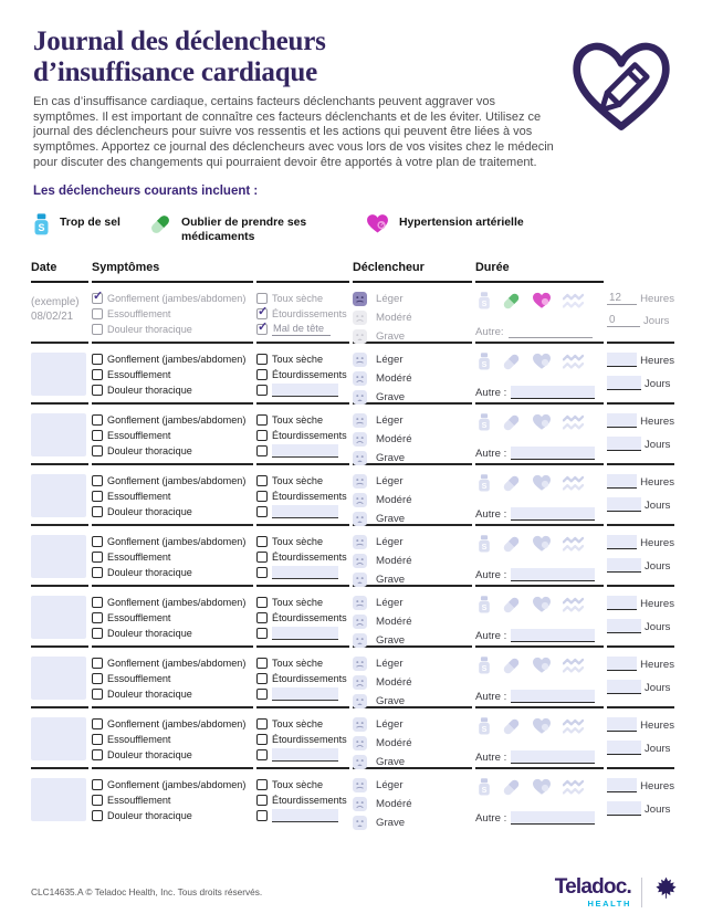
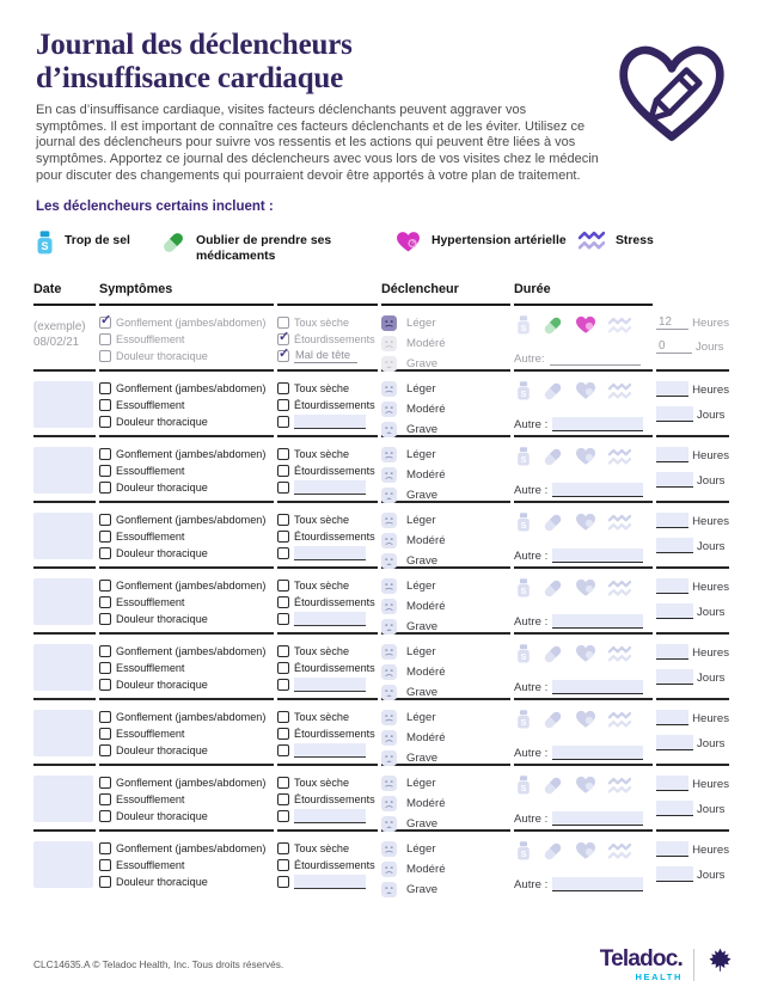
  Journal des déclencheurs
  d’insuffisance cardiaque
- En cas d’insuffisance cardiaque, certains facteurs déclenchants peuvent aggraver vos symptômes. Il est important de connaître ces facteurs déclenchants et de les éviter. Utilisez ce journal des déclencheurs pour suivre vos ressentis et les actions qui peuvent être liées à vos symptômes. Apportez ce journal des déclencheurs avec vous lors de vos visites chez le médecin pour discuter des changements qui pourraient devoir être apportés à votre plan de traitement.
+ En cas d’insuffisance cardiaque, visites facteurs déclenchants peuvent aggraver vos symptômes. Il est important de connaître ces facteurs déclenchants et de les éviter. Utilisez ce journal des déclencheurs pour suivre vos ressentis et les actions qui peuvent être liées à vos symptômes. Apportez ce journal des déclencheurs avec vous lors de vos visites chez le médecin pour discuter des changements qui pourraient devoir être apportés à votre plan de traitement.
- Les déclencheurs courants incluent :
+ Les déclencheurs certains incluent :
  S
  Trop de sel
  Oublier de prendre ses médicaments
  Hypertension artérielle
+ Stress
  Date
  Symptômes
  Déclencheur
  Durée
  (exemple)
  08/02/21
  Gonflement (jambes/abdomen)
  Essoufflement
  Douleur thoracique
  Toux sèche
  Étourdissements
  Mal de tête
  Léger
  Modéré
  Grave
  S
  Autre:
  12
  Heures
  0
  Jours
  Gonflement (jambes/abdomen)
  Essoufflement
  Douleur thoracique
  Toux sèche
  Étourdissements
  Léger
  Modéré
  Grave
  S
  Autre :
  Heures
  Jours
  Gonflement (jambes/abdomen)
  Essoufflement
  Douleur thoracique
  Toux sèche
  Étourdissements
  Léger
  Modéré
  Grave
  S
  Autre :
  Heures
  Jours
  Gonflement (jambes/abdomen)
  Essoufflement
  Douleur thoracique
  Toux sèche
  Étourdissements
  Léger
  Modéré
  Grave
  S
  Autre :
  Heures
  Jours
  Gonflement (jambes/abdomen)
  Essoufflement
  Douleur thoracique
  Toux sèche
  Étourdissements
  Léger
  Modéré
  Grave
  S
  Autre :
  Heures
  Jours
  Gonflement (jambes/abdomen)
  Essoufflement
  Douleur thoracique
  Toux sèche
  Étourdissements
  Léger
  Modéré
  Grave
  S
  Autre :
  Heures
  Jours
  Gonflement (jambes/abdomen)
  Essoufflement
  Douleur thoracique
  Toux sèche
  Étourdissements
  Léger
  Modéré
  Grave
  S
  Autre :
  Heures
  Jours
  Gonflement (jambes/abdomen)
  Essoufflement
  Douleur thoracique
  Toux sèche
  Étourdissements
  Léger
  Modéré
  Grave
  S
  Autre :
  Heures
  Jours
  Gonflement (jambes/abdomen)
  Essoufflement
  Douleur thoracique
  Toux sèche
  Étourdissements
  Léger
  Modéré
  Grave
  S
  Autre :
  Heures
  Jours
  CLC14635.A © Teladoc Health, Inc. Tous droits réservés.
  Teladoc.
  HEALTH
